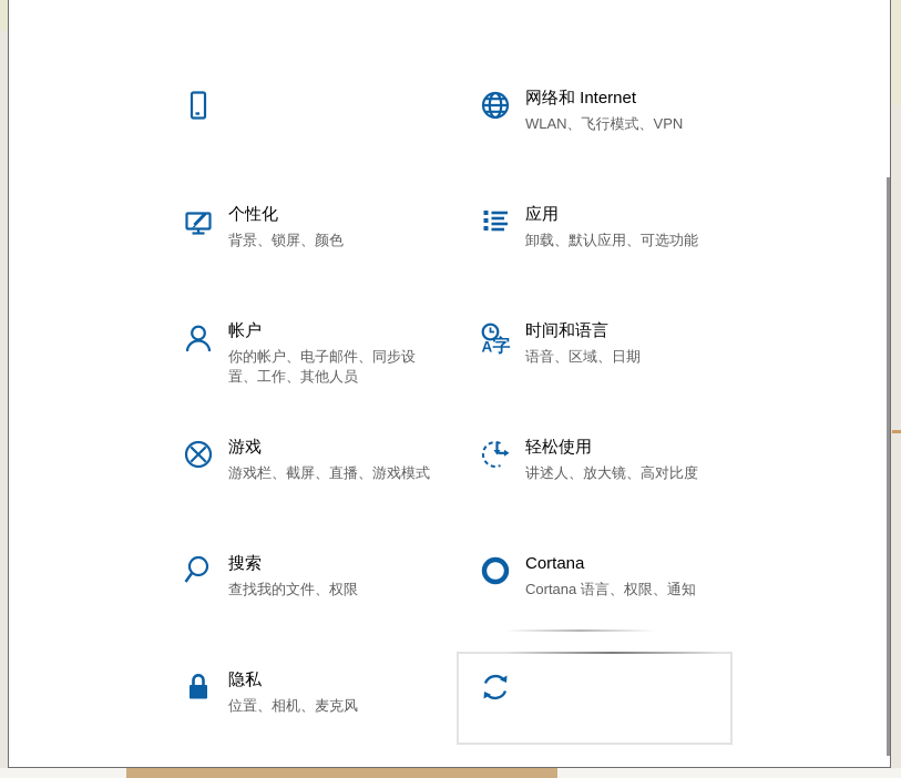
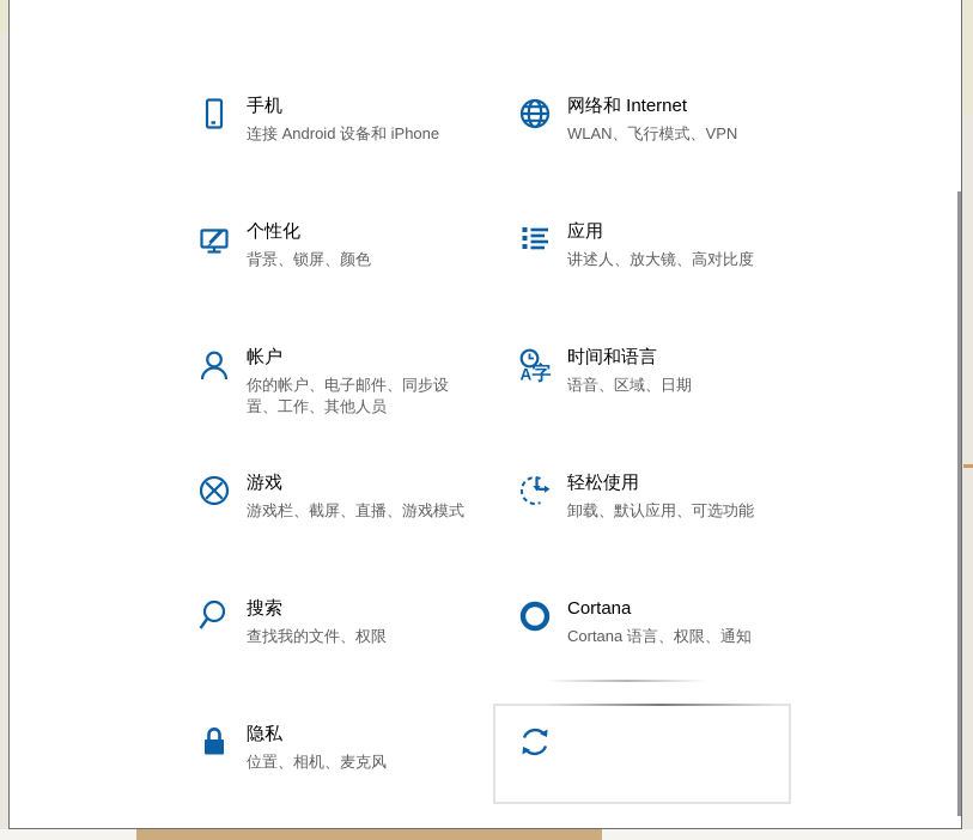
+ 手机
+ 连接 Android 设备和 iPhone
  网络和 Internet
  WLAN、飞行模式、VPN
  个性化
  背景、锁屏、颜色
  应用
- 卸载、默认应用、可选功能
+ 讲述人、放大镜、高对比度
  帐户
  你的帐户、电子邮件、同步设置、工作、其他人员
  A
  字
  时间和语言
  语音、区域、日期
  游戏
  游戏栏、截屏、直播、游戏模式
  轻松使用
- 讲述人、放大镜、高对比度
+ 卸载、默认应用、可选功能
  搜索
  查找我的文件、权限
  Cortana
  Cortana 语言、权限、通知
  隐私
  位置、相机、麦克风
